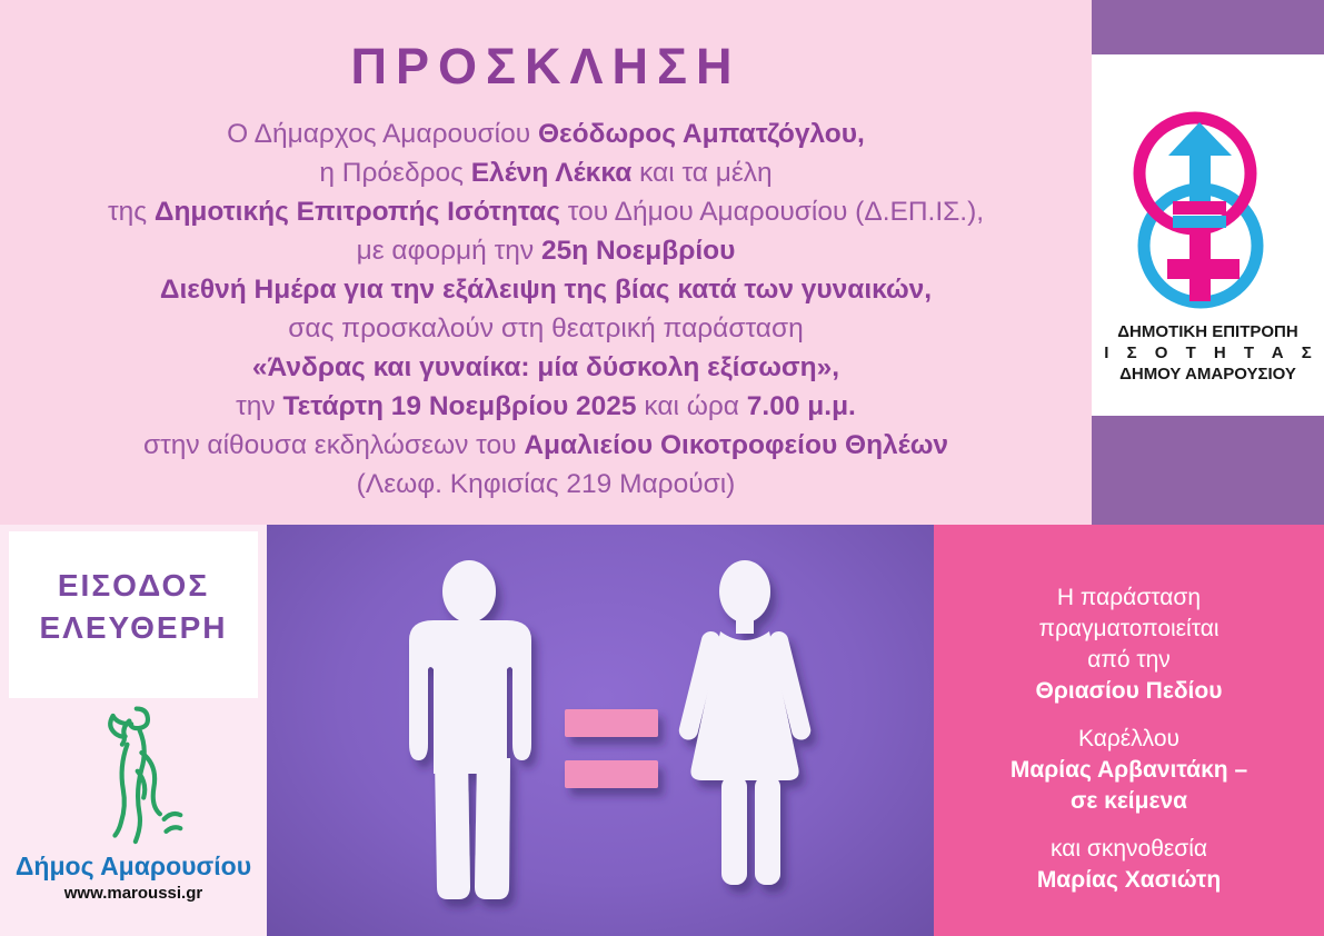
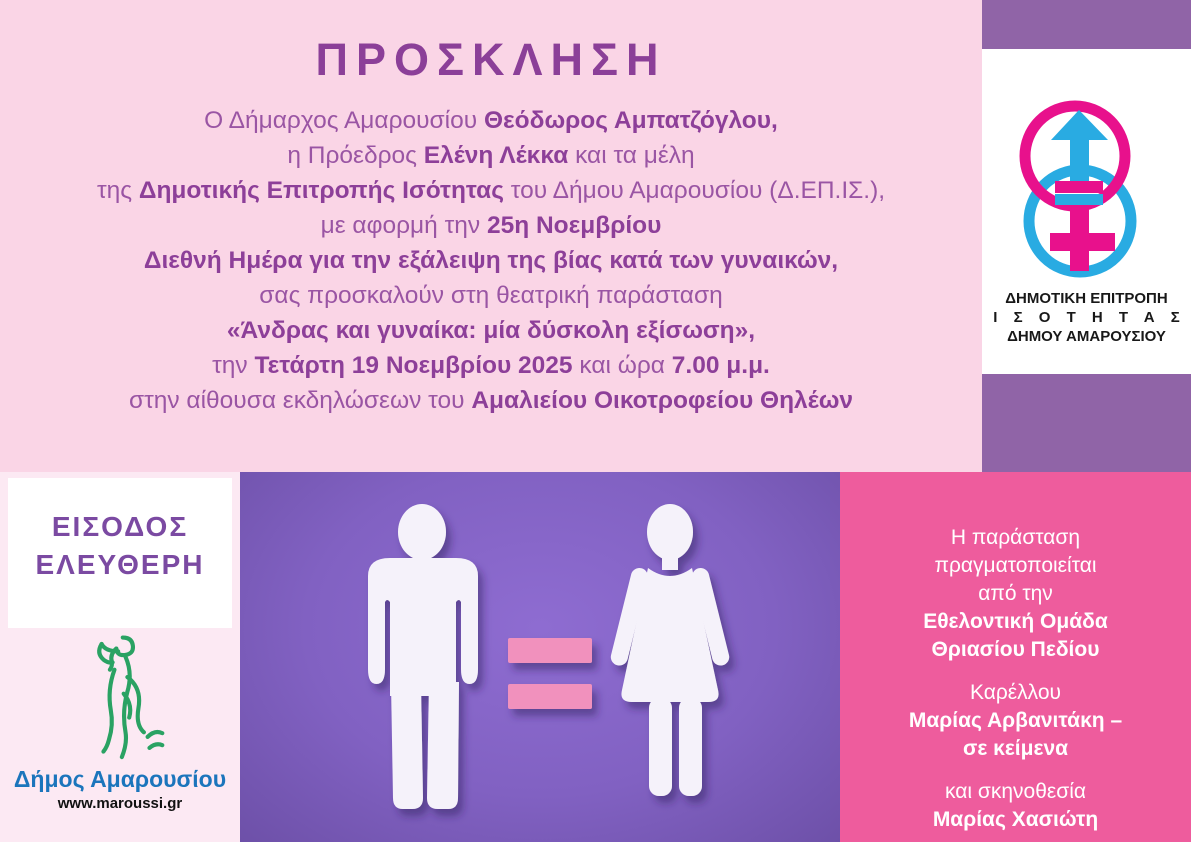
  ΠΡΟΣΚΛΗΣΗ
  Ο Δήμαρχος Αμαρουσίου Θεόδωρος Αμπατζόγλου,
  η Πρόεδρος Ελένη Λέκκα και τα μέλη
  της Δημοτικής Επιτροπής Ισότητας του Δήμου Αμαρουσίου (Δ.ΕΠ.ΙΣ.),
  με αφορμή την 25η Νοεμβρίου
  Διεθνή Ημέρα για την εξάλειψη της βίας κατά των γυναικών,
  σας προσκαλούν στη θεατρική παράσταση
  «Άνδρας και γυναίκα: μία δύσκολη εξίσωση»,
  την Τετάρτη 19 Νοεμβρίου 2025 και ώρα 7.00 μ.μ.
  στην αίθουσα εκδηλώσεων του Αμαλιείου Οικοτροφείου Θηλέων
- (Λεωφ. Κηφισίας 219 Μαρούσι)
  ΔΗΜΟΤΙΚΗ ΕΠΙΤΡΟΠΗ
  Ι Σ Ο Τ Η Τ Α Σ
  ΔΗΜΟΥ ΑΜΑΡΟΥΣΙΟΥ
  ΕΙΣΟΔΟΣ
  ΕΛΕΥΘΕΡΗ
  Δήμος Αμαρουσίου
  www.maroussi.gr
  Η παράσταση
  πραγματοποιείται
  από την
+ Εθελοντική Ομάδα
  Θριασίου Πεδίου
  Καρέλλου
  Μαρίας Αρβανιτάκη –
  σε κείμενα
  και σκηνοθεσία
  Μαρίας Χασιώτη
